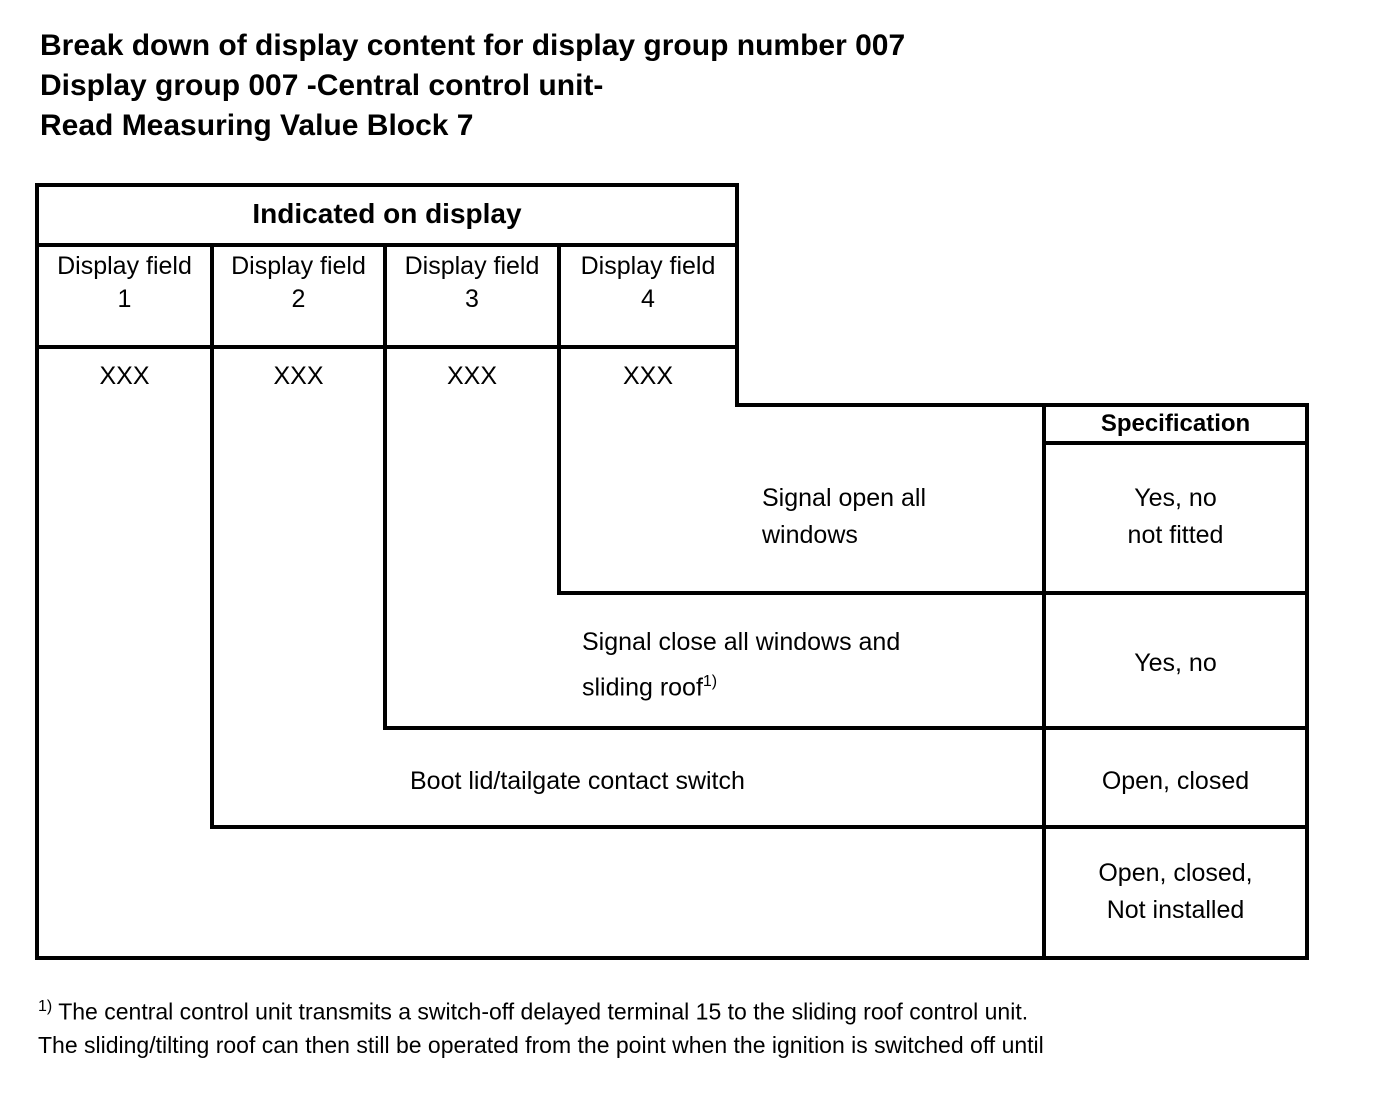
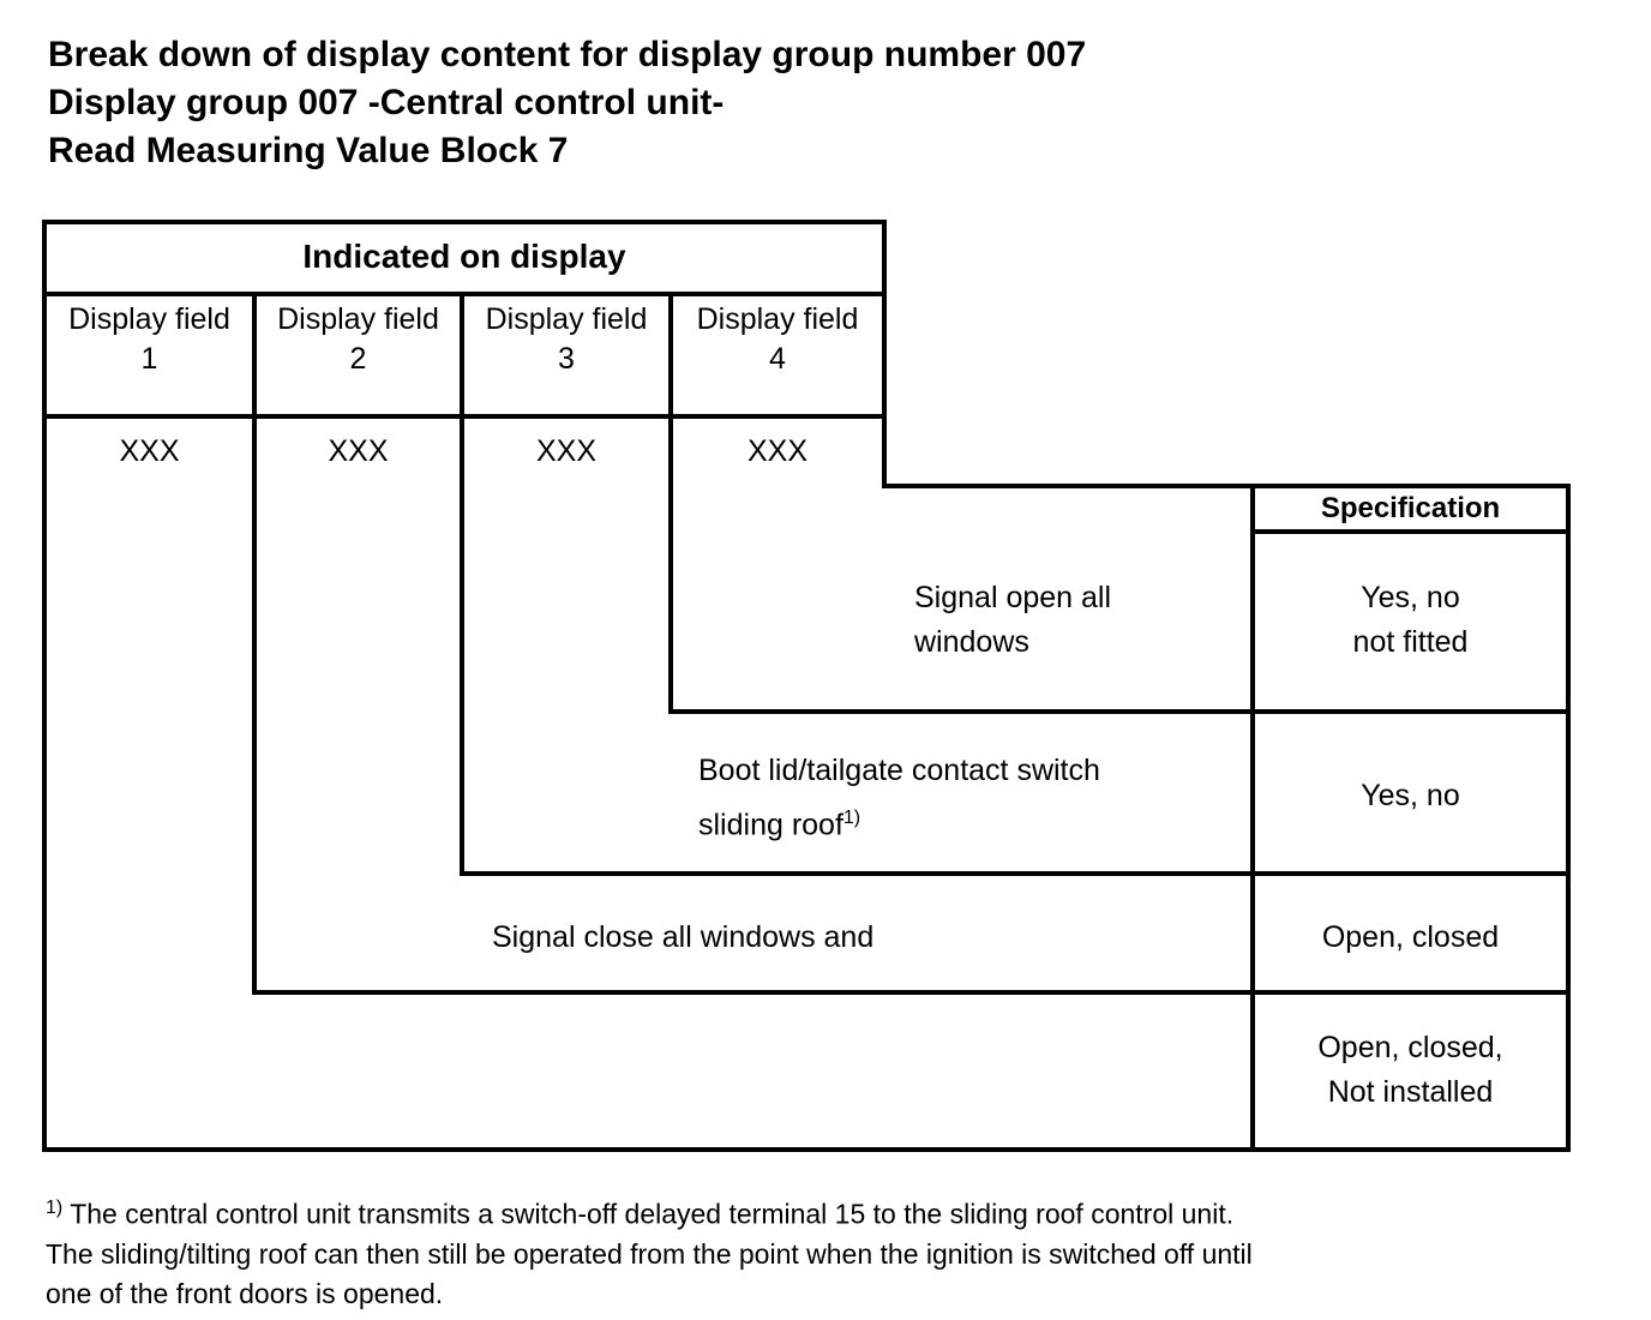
  Break down of display content for display group number 007
  Display group 007 -Central control unit-
  Read Measuring Value Block 7
  Indicated on display
  Display field
  1
  Display field
  2
  Display field
  3
  Display field
  4
  XXX
  XXX
  XXX
  XXX
  Specification
  Signal open all
  windows
  Yes, no
  not fitted
- Signal close all windows and
+ Boot lid/tailgate contact switch
  sliding roof1)
  Yes, no
- Boot lid/tailgate contact switch
+ Signal close all windows and
  Open, closed
  Open, closed,
  Not installed
  1) The central control unit transmits a switch-off delayed terminal 15 to the sliding roof control unit.
  The sliding/tilting roof can then still be operated from the point when the ignition is switched off until
+ one of the front doors is opened.
